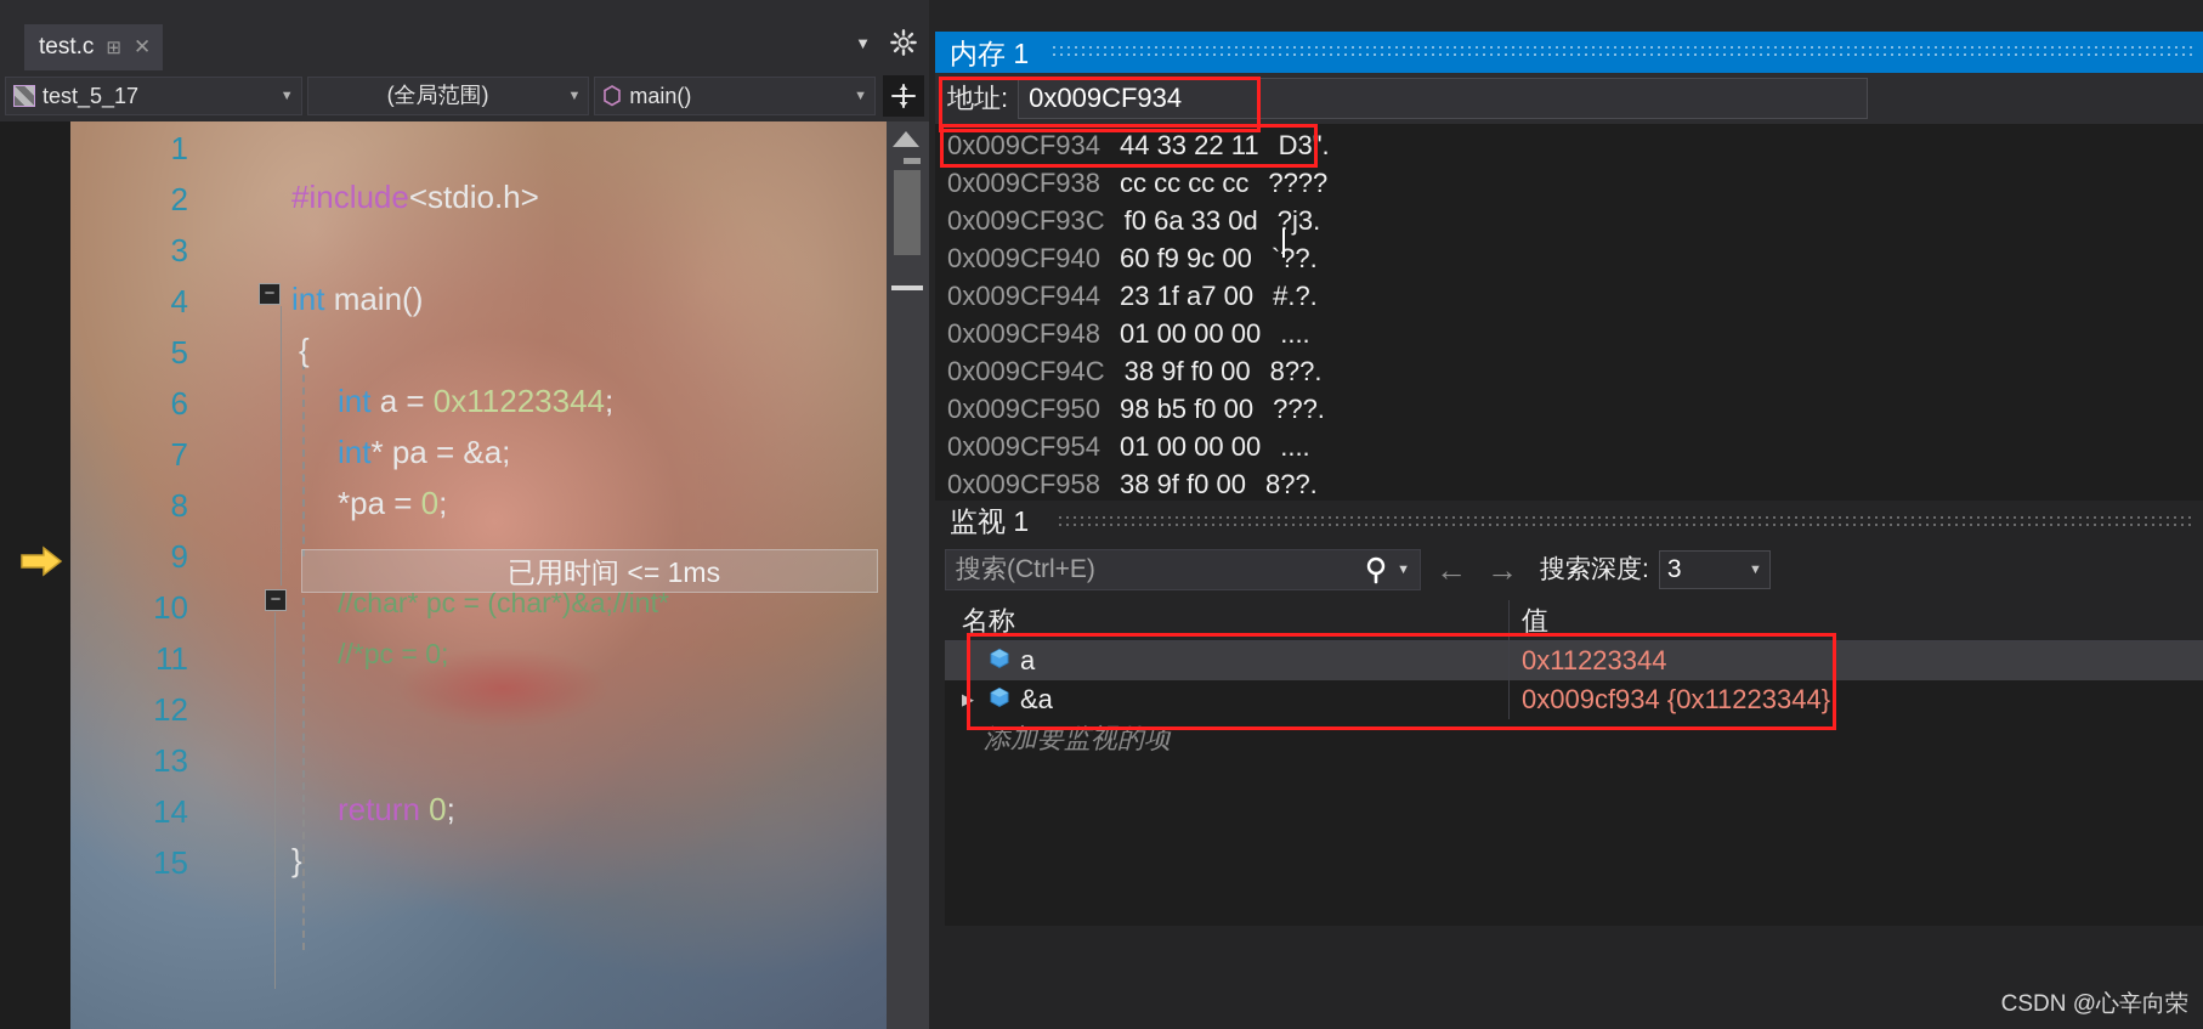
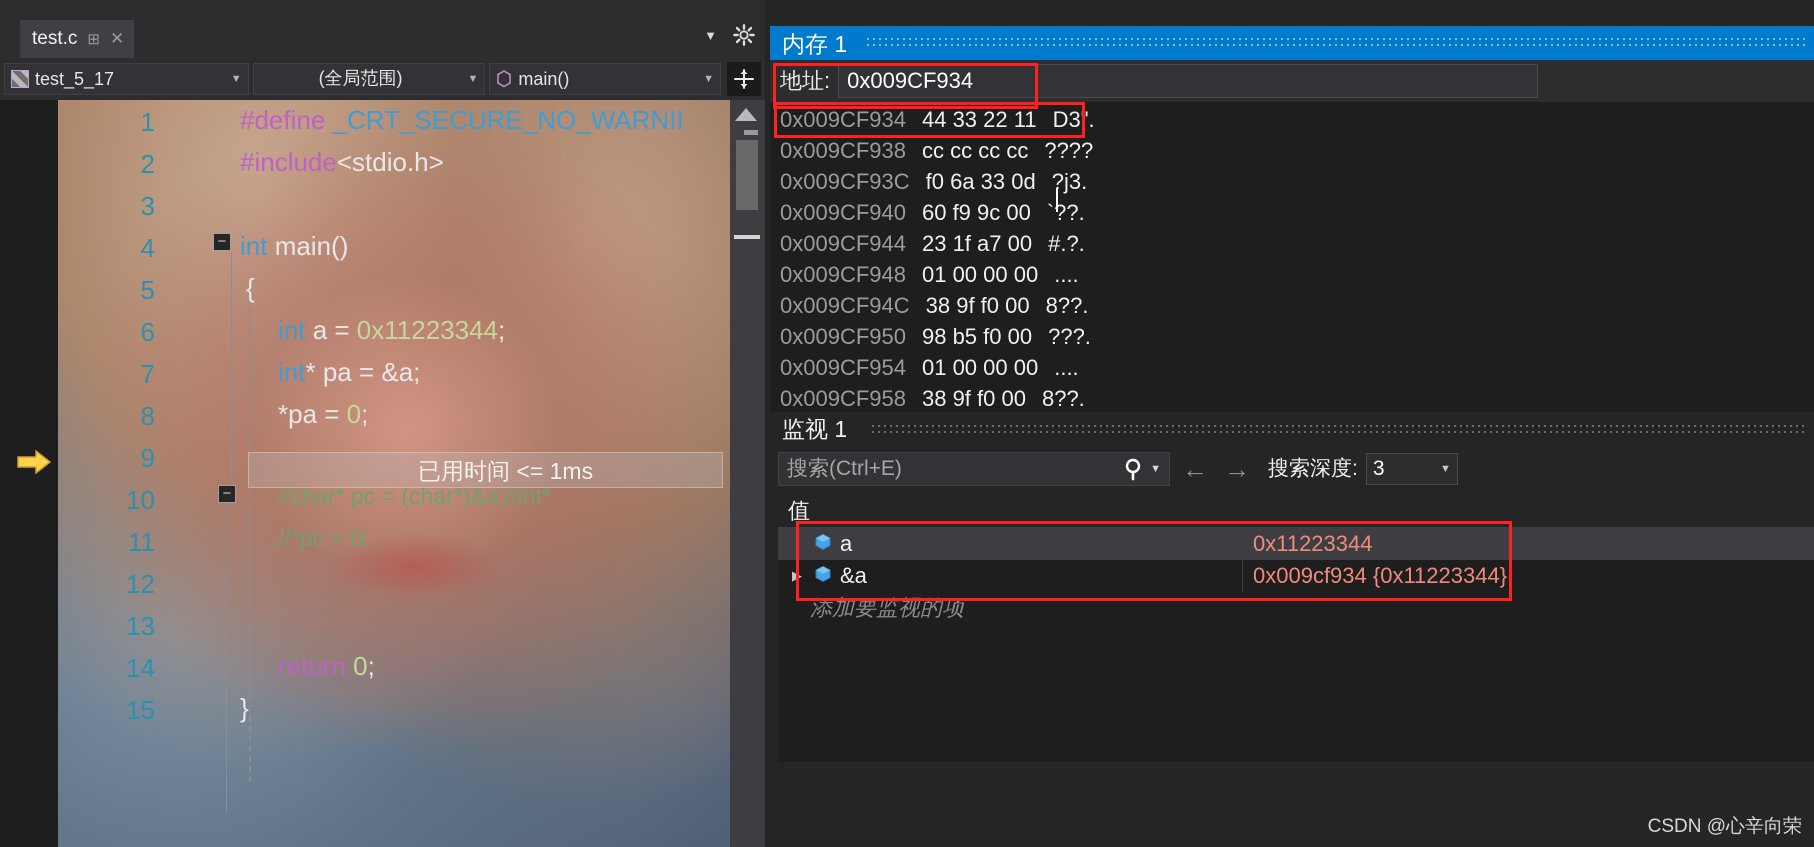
  test.c
  ⊞
  ✕
  ▼
  test_5_17
  ▼
  (全局范围)
  ▼
  main()
  ▼
  1
  2
  3
  4
  5
  6
  7
  8
  9
  10
  11
  12
  13
  14
  15
  −
  −
+ #define _CRT_SECURE_NO_WARNII
  #include<stdio.h>
  int main()
  {
  int a = 0x11223344;
  int* pa = &a;
  *pa = 0;
  //char* pc = (char*)&a;//int*
  //*pc = 0;
  return 0;
  }
  已用时间 <= 1ms
  内存 1
  地址:
  0x009CF934
  0x009CF934
  44 33 22 11
  D3".
  0x009CF938
  cc cc cc cc
  ????
  0x009CF93C
  f0 6a 33 0d
  ?j3.
  0x009CF940
  60 f9 9c 00
  `??.
  0x009CF944
  23 1f a7 00
  #.?.
  0x009CF948
  01 00 00 00
  ....
  0x009CF94C
  38 9f f0 00
  8??.
  0x009CF950
  98 b5 f0 00
  ???.
  0x009CF954
  01 00 00 00
  ....
  0x009CF958
  38 9f f0 00
  8??.
  监视 1
  搜索(Ctrl+E)
  ▼
  ←
  →
  搜索深度:
  3
  ▼
- 名称
  值
  a
  0x11223344
  ▶
  &a
  0x009cf934 {0x11223344}
  添加要监视的项
  CSDN @心辛向荣
